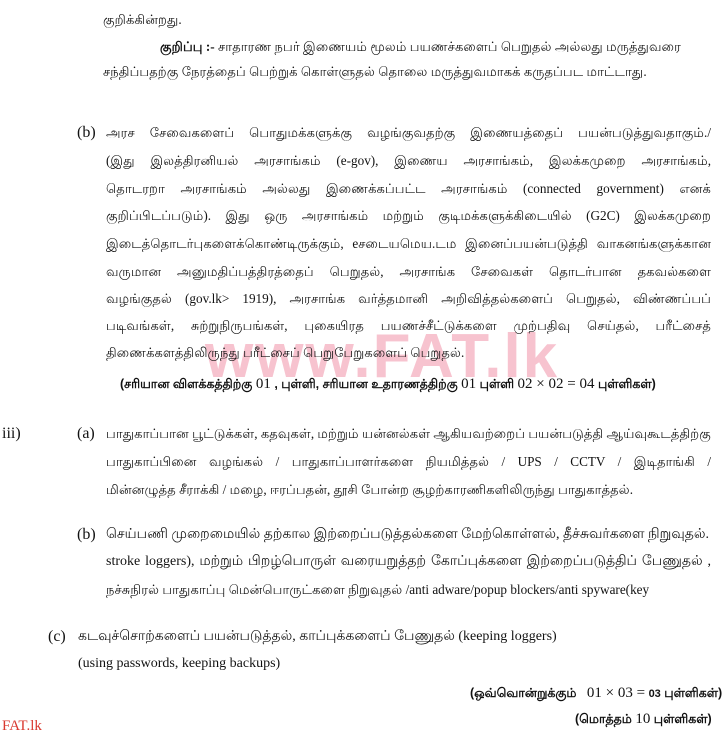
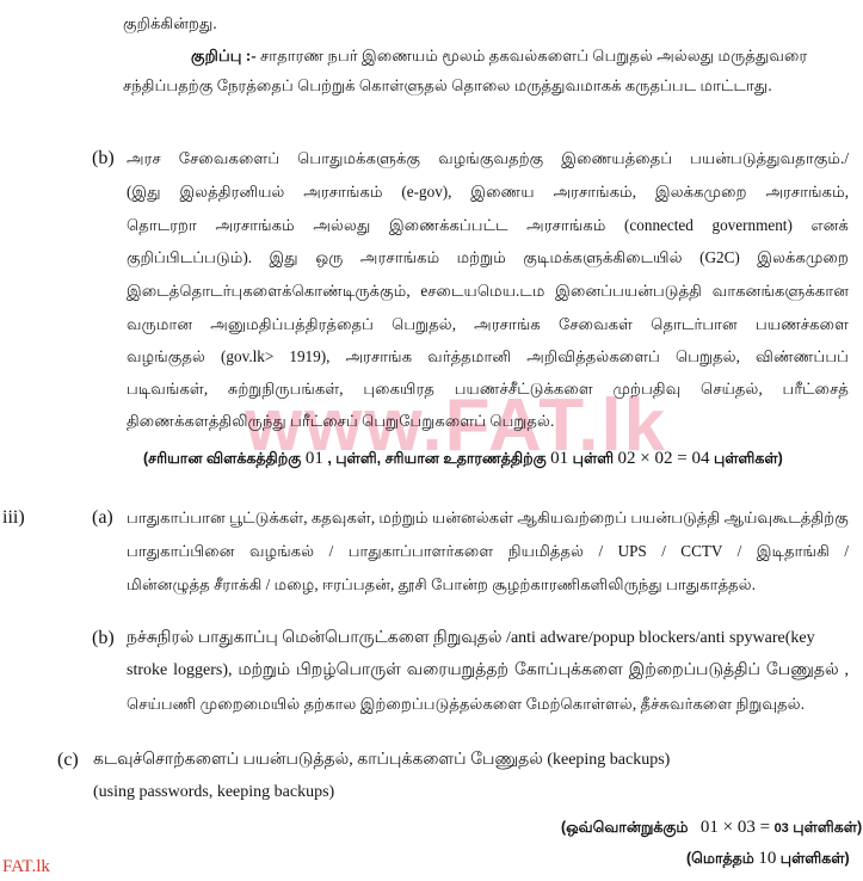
  www.FAT.lk
  குறிக்கின்றது.
- குறிப்பு :- சாதாரண நபர் இணையம் மூலம் பயணச்களைப் பெறுதல் அல்லது மருத்துவரை
+ குறிப்பு :- சாதாரண நபர் இணையம் மூலம் தகவல்களைப் பெறுதல் அல்லது மருத்துவரை
  சந்திப்பதற்கு நேரத்தைப் பெற்றுக் கொள்ளுதல் தொலை மருத்துவமாகக் கருதப்பட மாட்டாது.
  (b)
  அரச சேவைகளைப் பொதுமக்களுக்கு வழங்குவதற்கு இணையத்தைப் பயன்படுத்துவதாகும்./
  (இது இலத்திரனியல் அரசாங்கம் (e-gov), இணைய அரசாங்கம், இலக்கமுறை அரசாங்கம்,
  தொடரறா அரசாங்கம் அல்லது இணைக்கப்பட்ட அரசாங்கம் (connected government) எனக்
  குறிப்பிடப்படும்). இது ஒரு அரசாங்கம் மற்றும் குடிமக்களுக்கிடையில் (G2C) இலக்கமுறை
  இடைத்தொடர்புகளைக்கொண்டிருக்கும், eசடையமெய.டம இனைப்பயன்படுத்தி வாகனங்களுக்கான
- வருமான அனுமதிப்பத்திரத்தைப் பெறுதல், அரசாங்க சேவைகள் தொடர்பான தகவல்களை
+ வருமான அனுமதிப்பத்திரத்தைப் பெறுதல், அரசாங்க சேவைகள் தொடர்பான பயணச்களை
  வழங்குதல் (gov.lk> 1919), அரசாங்க வர்த்தமானி அறிவித்தல்களைப் பெறுதல், விண்ணப்பப்
  படிவங்கள், சுற்றுநிருபங்கள், புகையிரத பயணச்சீட்டுக்களை முற்பதிவு செய்தல், பரீட்சைத்
  திணைக்களத்திலிருந்து பரீட்சைப் பெறுபேறுகளைப் பெறுதல்.
  (சரியான விளக்கத்திற்கு 01 , புள்ளி, சரியான உதாரணத்திற்கு 01 புள்ளி 02 × 02 = 04 புள்ளிகள்)
  iii)
  (a)
  பாதுகாப்பான பூட்டுக்கள், கதவுகள், மற்றும் யன்னல்கள் ஆகியவற்றைப் பயன்படுத்தி ஆய்வுகூடத்திற்கு
  பாதுகாப்பினை வழங்கல் / பாதுகாப்பாளர்களை நியமித்தல் / UPS / CCTV / இடிதாங்கி /
  மின்னழுத்த சீராக்கி / மழை, ஈரப்பதன், தூசி போன்ற சூழற்காரணிகளிலிருந்து பாதுகாத்தல்.
  (b)
- செய்பணி முறைமையில் தற்கால இற்றைப்படுத்தல்களை மேற்கொள்ளல், தீச்சுவர்களை நிறுவுதல்.
+ நச்சுநிரல் பாதுகாப்பு மென்பொருட்களை நிறுவுதல் /anti adware/popup blockers/anti spyware(key
  stroke loggers), மற்றும் பிறழ்பொருள் வரையறுத்தற் கோப்புக்களை இற்றைப்படுத்திப் பேணுதல் ,
- நச்சுநிரல் பாதுகாப்பு மென்பொருட்களை நிறுவுதல் /anti adware/popup blockers/anti spyware(key
+ செய்பணி முறைமையில் தற்கால இற்றைப்படுத்தல்களை மேற்கொள்ளல், தீச்சுவர்களை நிறுவுதல்.
  (c)
- கடவுச்சொற்களைப் பயன்படுத்தல், காப்புக்களைப் பேணுதல் (keeping loggers)
+ கடவுச்சொற்களைப் பயன்படுத்தல், காப்புக்களைப் பேணுதல் (keeping backups)
  (using passwords, keeping backups)
  (ஒவ்வொன்றுக்கும் 01 × 03 = 03 புள்ளிகள்)
  (மொத்தம் 10 புள்ளிகள்)
  FAT.lk
